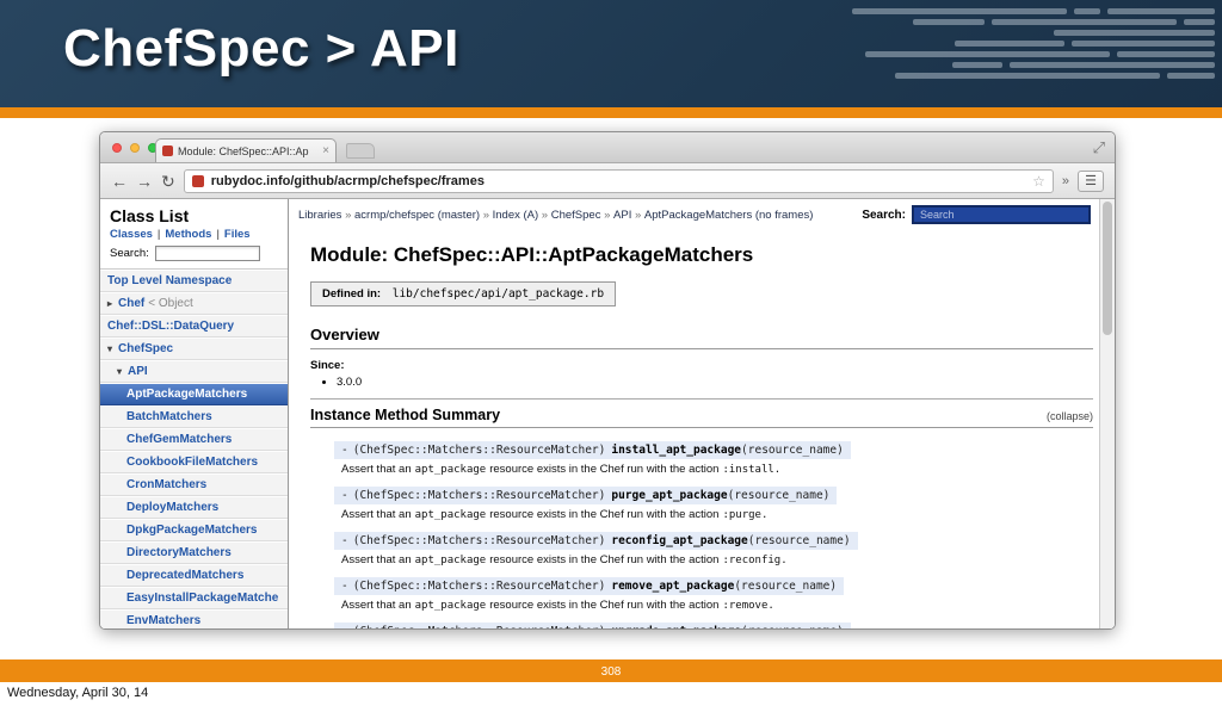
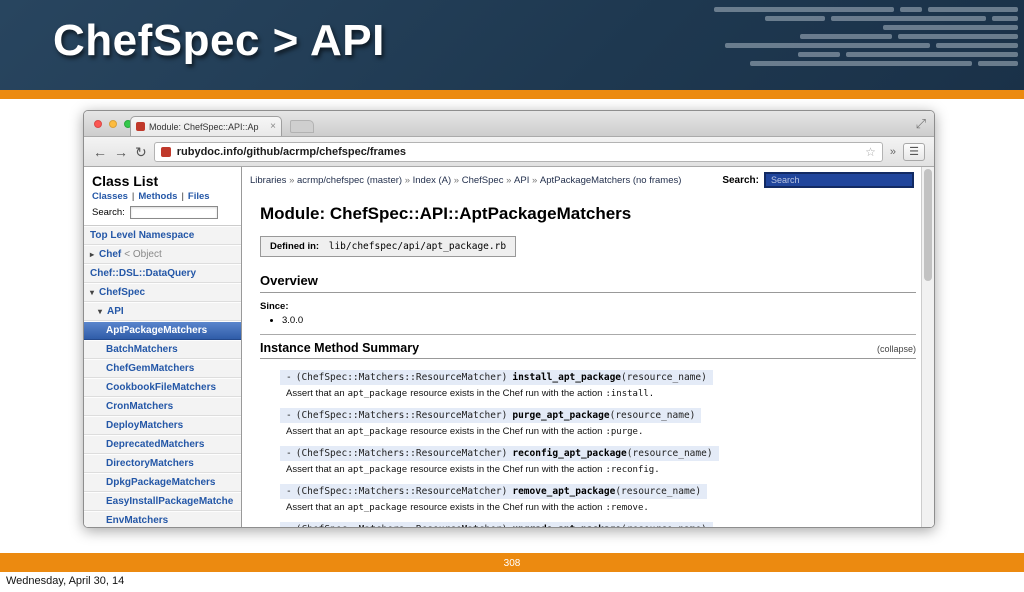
  ChefSpec > API
  Module: ChefSpec::API::Ap
  ×
  ⤢
  ←
  →
  ↻
  rubydoc.info/github/acrmp/chefspec/frames
  ☆
  »
  ☰
  Class List
  Classes Methods Files
  Search:
  Top Level Namespace
  ▸ Chef < Object
  Chef::DSL::DataQuery
  ▾ ChefSpec
  ▾ API
  AptPackageMatchers
  BatchMatchers
  ChefGemMatchers
  CookbookFileMatchers
  CronMatchers
  DeployMatchers
- DpkgPackageMatchers
+ DeprecatedMatchers
  DirectoryMatchers
- DeprecatedMatchers
+ DpkgPackageMatchers
  EasyInstallPackageMatche
  EnvMatchers
  Libraries acrmp/chefspec (master) Index (A) ChefSpec API AptPackageMatchers (no frames)
  Search:
  Search
  Module: ChefSpec::API::AptPackageMatchers
  Defined in: lib/chefspec/api/apt_package.rb
  Overview
  Since:
  3.0.0
  Instance Method Summary
  (collapse)
  - (ChefSpec::Matchers::ResourceMatcher) install_apt_package(resource_name)
  Assert that an apt_package resource exists in the Chef run with the action :install.
  - (ChefSpec::Matchers::ResourceMatcher) purge_apt_package(resource_name)
  Assert that an apt_package resource exists in the Chef run with the action :purge.
  - (ChefSpec::Matchers::ResourceMatcher) reconfig_apt_package(resource_name)
  Assert that an apt_package resource exists in the Chef run with the action :reconfig.
  - (ChefSpec::Matchers::ResourceMatcher) remove_apt_package(resource_name)
  Assert that an apt_package resource exists in the Chef run with the action :remove.
  308
  Wednesday, April 30, 14
